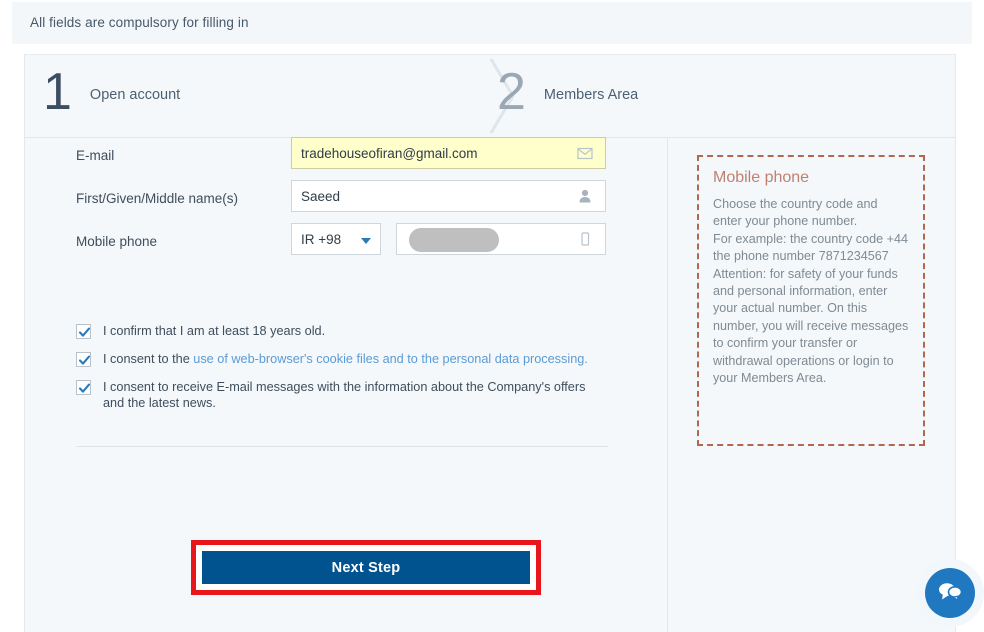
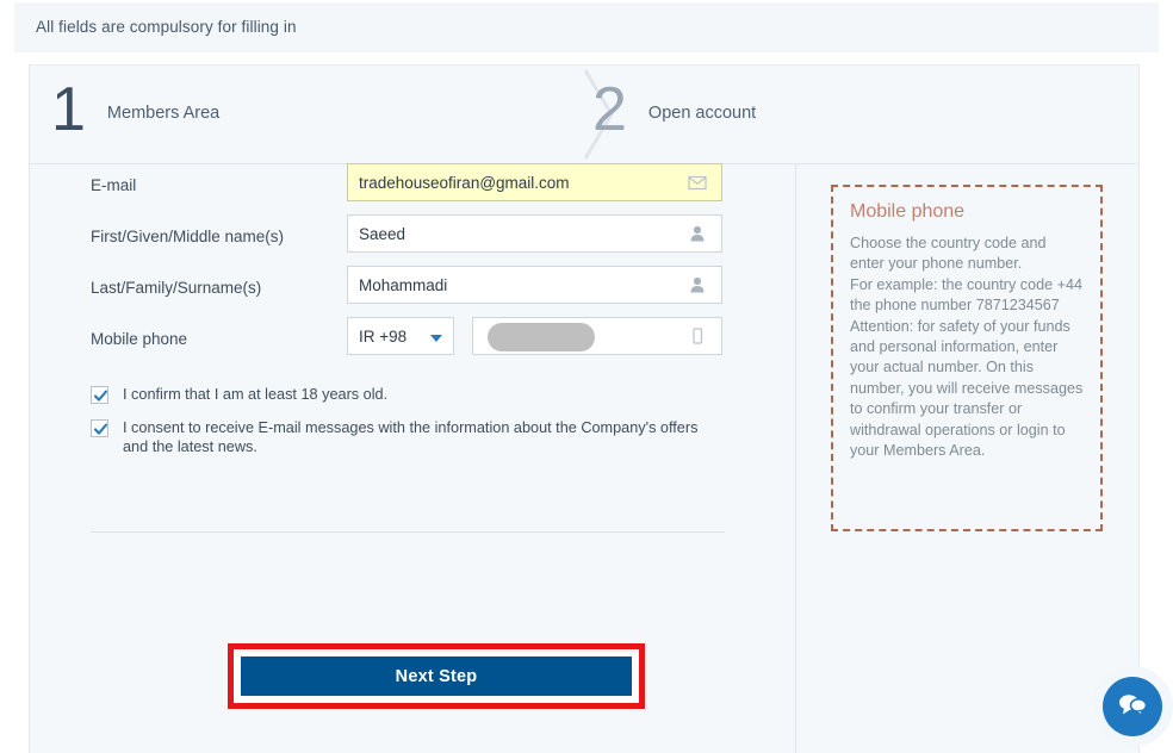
  All fields are compulsory for filling in
  1
- Open account
+ Members Area
  2
- Members Area
+ Open account
  E-mail
  tradehouseofiran@gmail.com
  First/Given/Middle name(s)
  Saeed
+ Last/Family/Surname(s)
+ Mohammadi
  Mobile phone
  IR +98
  I confirm that I am at least 18 years old.
- I consent to the use of web-browser's cookie files and to the personal data processing.
  I consent to receive E-mail messages with the information about the Company's offers and the latest news.
  Next Step
  Mobile phone
  Choose the country code and enter your phone number.
  For example: the country code +44 the phone number 7871234567
  Attention: for safety of your funds and personal information, enter your actual number. On this number, you will receive messages to confirm your transfer or withdrawal operations or login to your Members Area.
